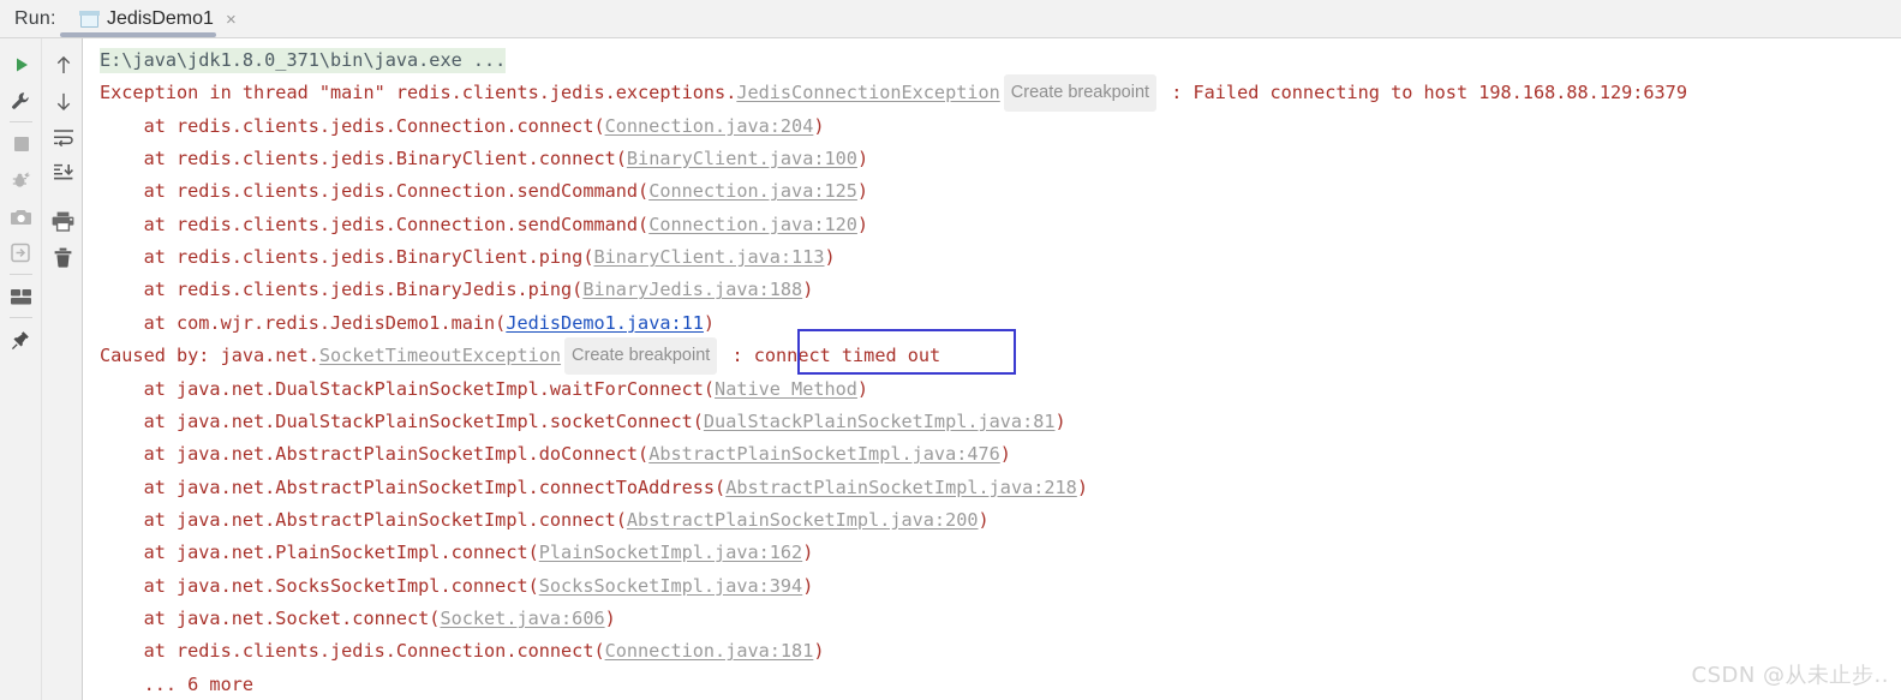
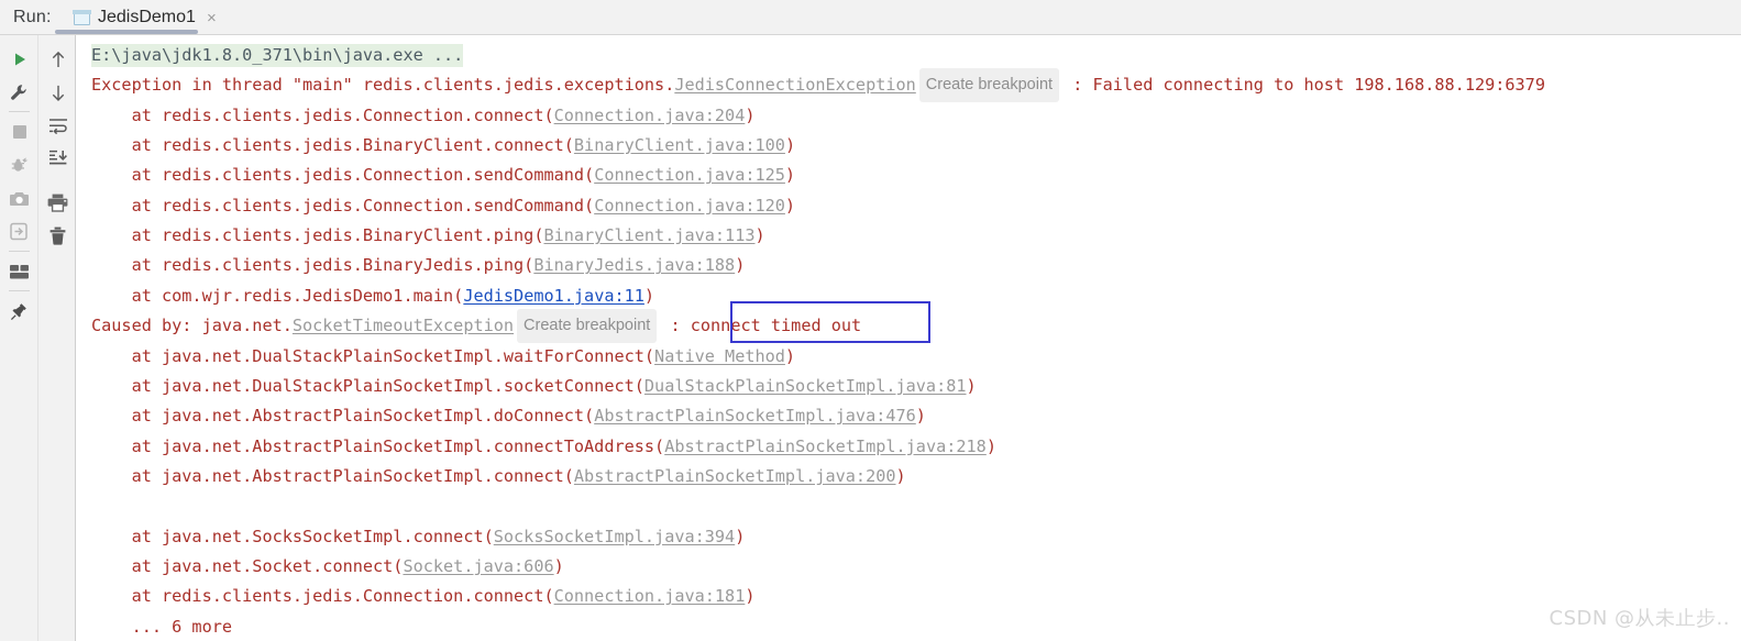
  Run:
  JedisDemo1
  ×
  E:\java\jdk1.8.0_371\bin\java.exe ...
  Exception in thread "main" redis.clients.jedis.exceptions.
  JedisConnectionException
  Create breakpoint
  :
  Failed connecting to host 198.168.88.129:6379
  at redis.clients.jedis.Connection.connect(Connection.java:204)
  at redis.clients.jedis.BinaryClient.connect(BinaryClient.java:100)
  at redis.clients.jedis.Connection.sendCommand(Connection.java:125)
  at redis.clients.jedis.Connection.sendCommand(Connection.java:120)
  at redis.clients.jedis.BinaryClient.ping(BinaryClient.java:113)
  at redis.clients.jedis.BinaryJedis.ping(BinaryJedis.java:188)
  at com.wjr.redis.JedisDemo1.main(JedisDemo1.java:11)
  Caused by: java.net.
  SocketTimeoutException
  Create breakpoint
  :
  connect timed out
  at java.net.DualStackPlainSocketImpl.waitForConnect(Native Method)
  at java.net.DualStackPlainSocketImpl.socketConnect(DualStackPlainSocketImpl.java:81)
  at java.net.AbstractPlainSocketImpl.doConnect(AbstractPlainSocketImpl.java:476)
  at java.net.AbstractPlainSocketImpl.connectToAddress(AbstractPlainSocketImpl.java:218)
  at java.net.AbstractPlainSocketImpl.connect(AbstractPlainSocketImpl.java:200)
- at java.net.PlainSocketImpl.connect(PlainSocketImpl.java:162)
  at java.net.SocksSocketImpl.connect(SocksSocketImpl.java:394)
  at java.net.Socket.connect(Socket.java:606)
  at redis.clients.jedis.Connection.connect(Connection.java:181)
  ... 6 more
  CSDN @从未止步..
